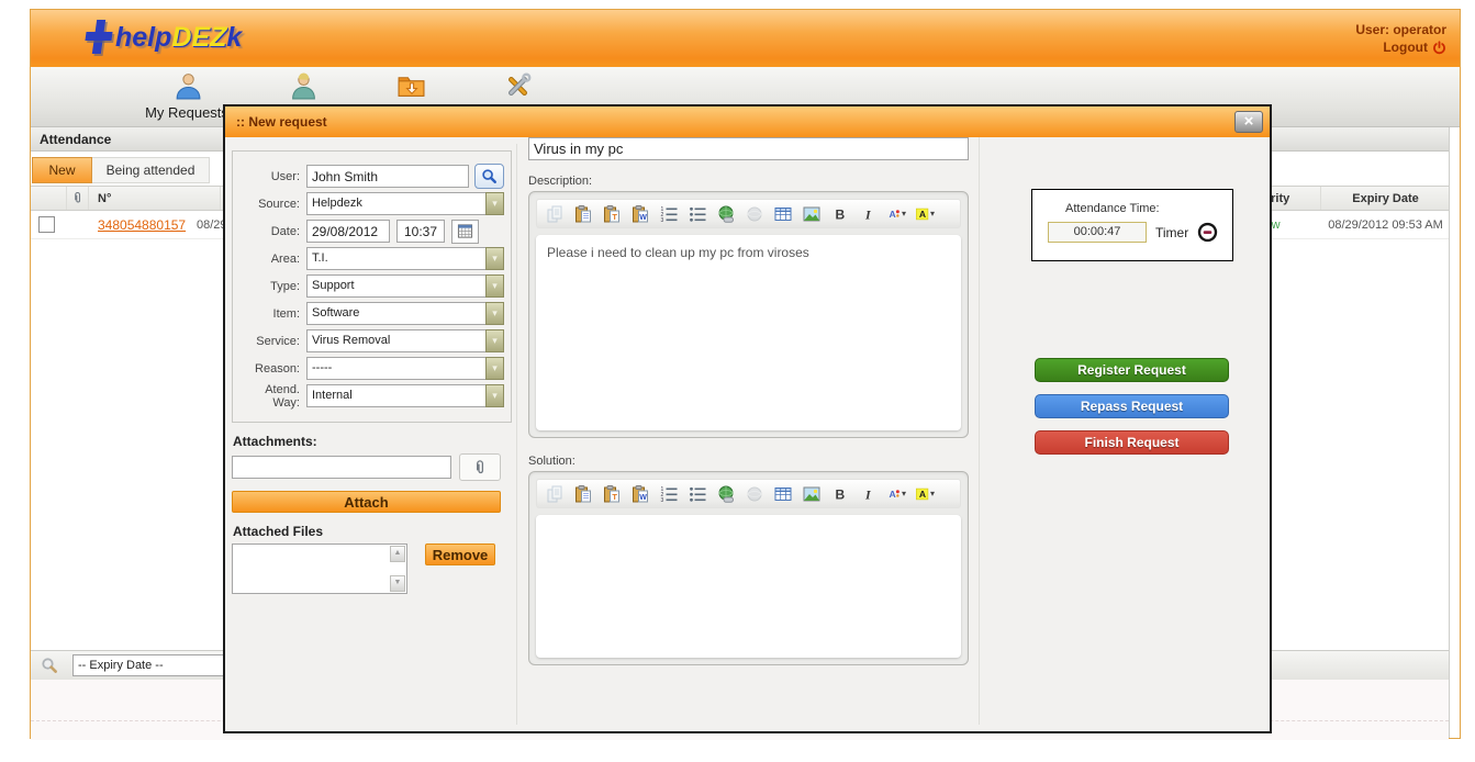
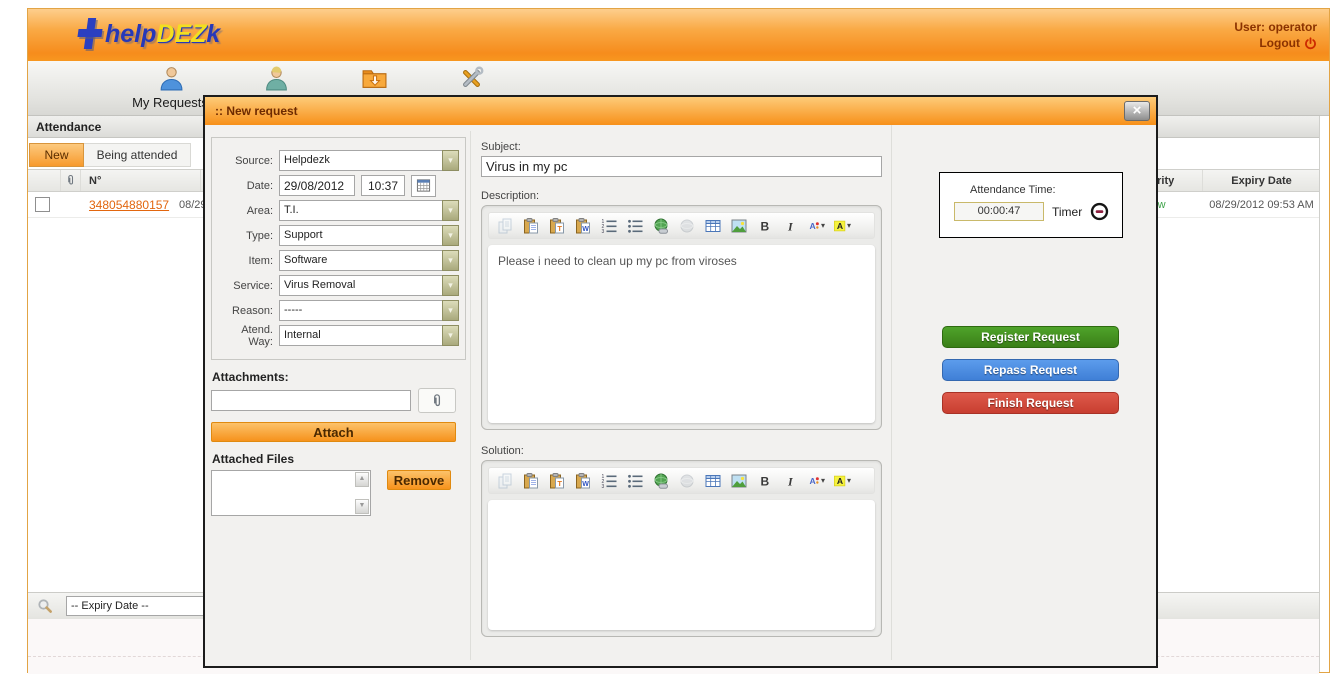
  helpDEZk
  User: operator
  Logout
  My Request
  Attendance
  New
  Being attended
  N°
  Expiry Date
  348054880157
  08/29/2012 09:53 AM
  -- Expiry Date --
  :: New request
  ×
- User:
- John Smith
  Source:
  Helpdezk
  ▾
  Date:
  29/08/2012
  10:37
  Area:
  T.I.
  ▾
  Type:
  Support
  ▾
  Item:
  Software
  ▾
  Service:
  Virus Removal
  ▾
  Reason:
  -----
  ▾
  Atend. Way:
  Internal
  ▾
  Attachments:
  Attach
  Attached Files
  Remove
+ Subject:
  Virus in my pc
  Description:
  ▾
  ▾
  Please i need to clean up my pc from viroses
  Solution:
  ▾
  ▾
  Attendance Time:
  00:00:47
  Timer
  Register Request
  Repass Request
  Finish Request
